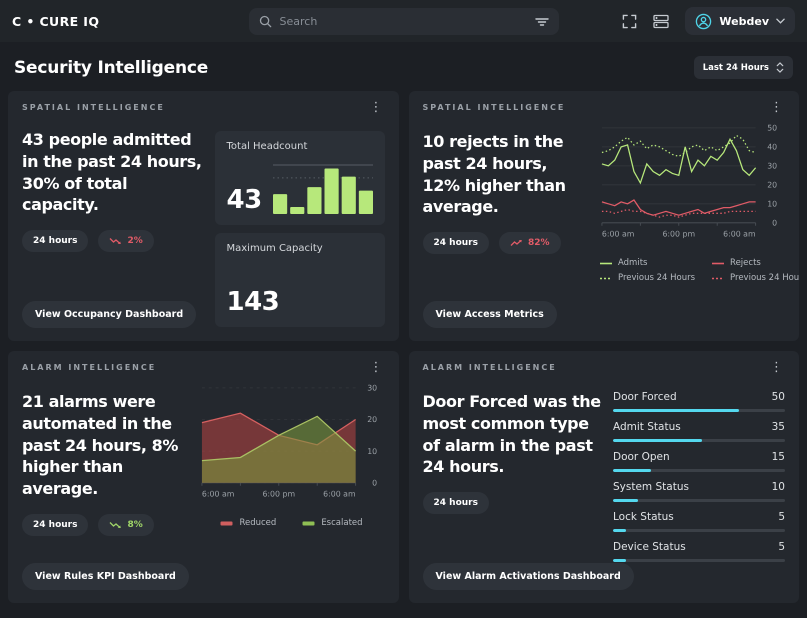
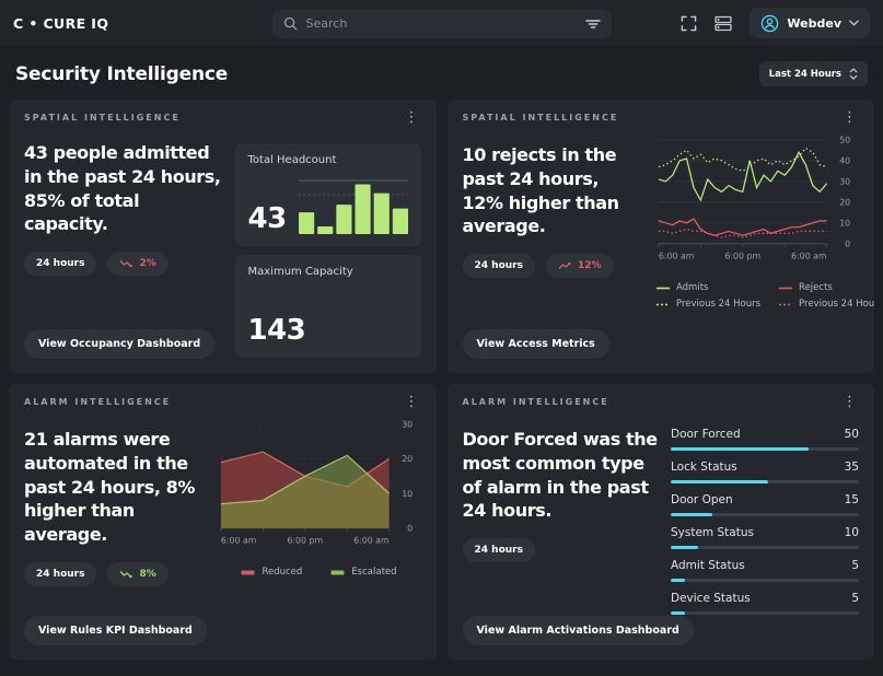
  C • CURE IQ
  Search
  Webdev
  Security Intelligence
  Last 24 Hours
  SPATIAL INTELLIGENCE
  ⋮
- 43 people admitted in the past 24 hours, 30% of total capacity.
+ 43 people admitted in the past 24 hours, 85% of total capacity.
  24 hours
  2%
  Total Headcount
  43
  Maximum Capacity
  143
  View Occupancy Dashboard
  SPATIAL INTELLIGENCE
  ⋮
  10 rejects in the past 24 hours, 12% higher than average.
  24 hours
- 82%
+ 12%
  0
  10
  20
  30
  40
  50
  6:00 am
  6:00 pm
  6:00 am
  Admits
  Rejects
  Previous 24 Hours
  Previous 24 Hou
  View Access Metrics
  ALARM INTELLIGENCE
  ⋮
  21 alarms were automated in the past 24 hours, 8% higher than average.
  24 hours
  8%
  0
  10
  20
  30
  6:00 am
  6:00 pm
  6:00 am
  Reduced
  Escalated
  View Rules KPI Dashboard
  ALARM INTELLIGENCE
  ⋮
  Door Forced was the most common type of alarm in the past 24 hours.
  24 hours
  Door Forced
  50
- Admit Status
+ Lock Status
  35
  Door Open
  15
  System Status
  10
- Lock Status
+ Admit Status
  5
  Device Status
  5
  View Alarm Activations Dashboard
